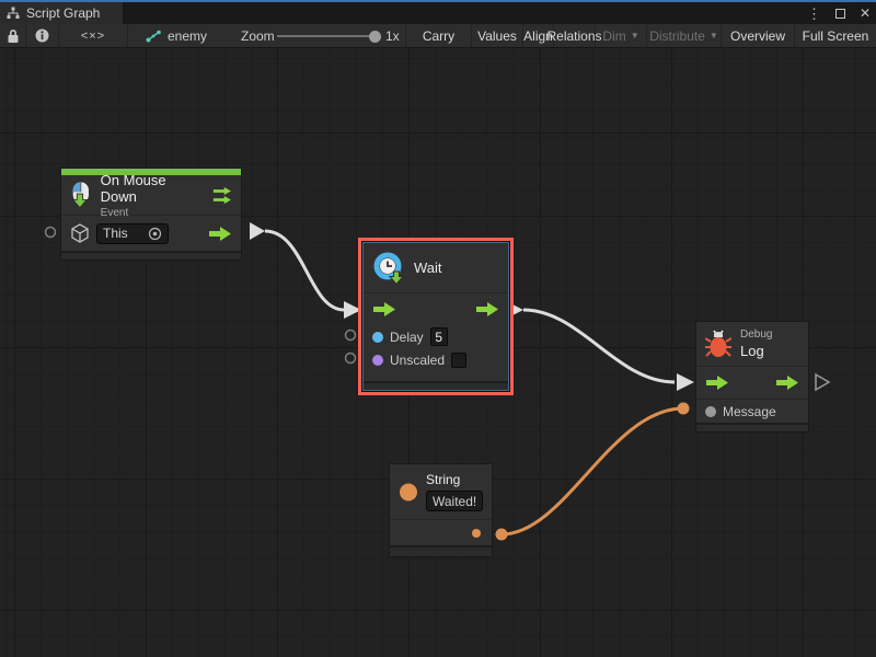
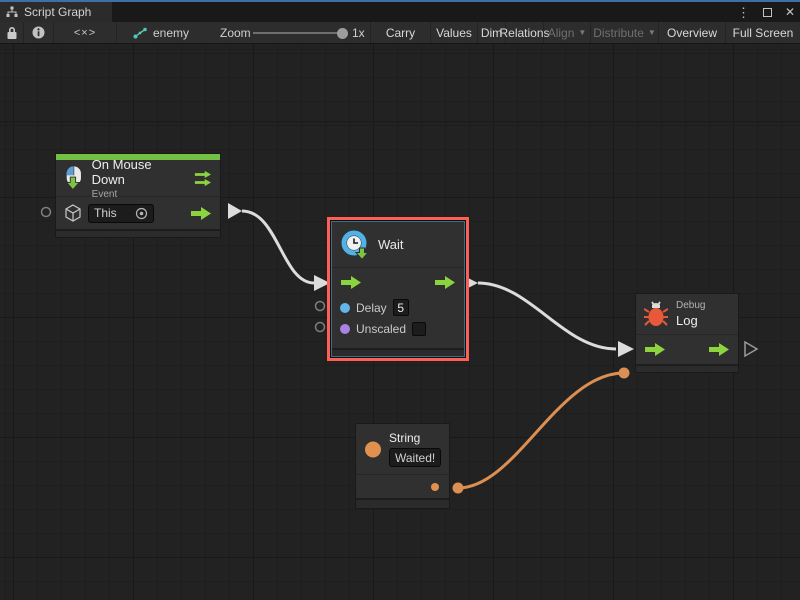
  Script Graph
  ⋮
  ✕
  <×>
  enemy
  Zoom
  1x
  Carry
  Values
- Align
+ Dim
  Relations
- Dim
+ Align
  ▼
  Distribute
  ▼
  Overview
  Full Screen
  On Mouse Down
  Event
  This
  Wait
  Delay
  5
  Unscaled
  Debug
  Log
- Message
  String
  Waited!
